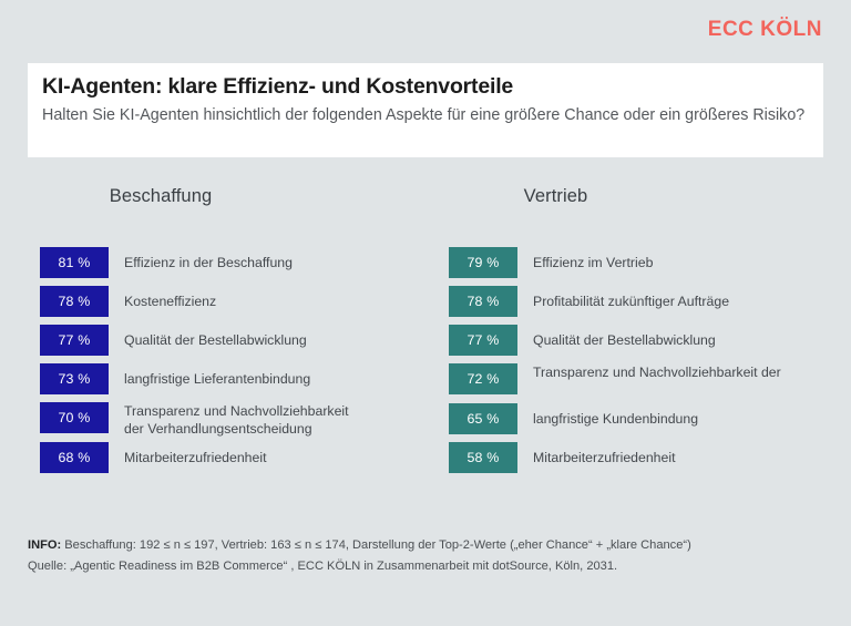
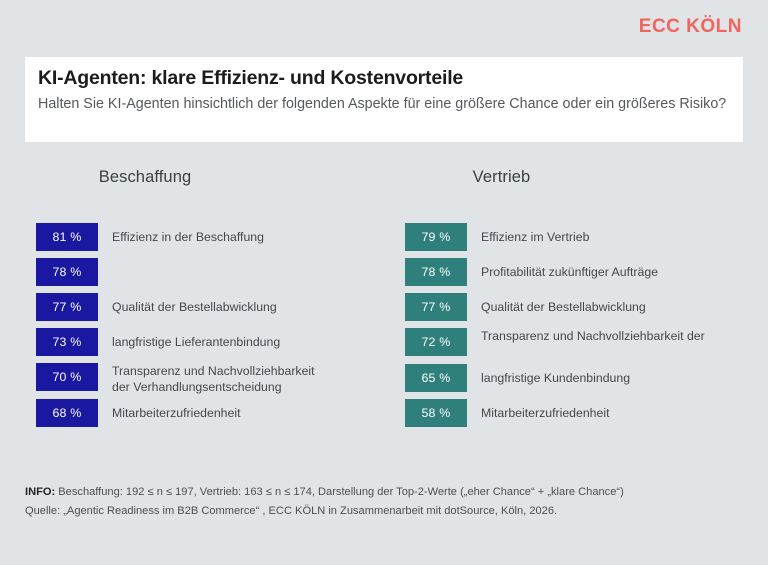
  ECC KÖLN
  KI-Agenten: klare Effizienz- und Kostenvorteile
  Halten Sie KI-Agenten hinsichtlich der folgenden Aspekte für eine größere Chance oder ein größeres Risiko?
  Beschaffung
  81 %
  Effizienz in der Beschaffung
  78 %
- Kosteneffizienz
  77 %
  Qualität der Bestellabwicklung
  73 %
  langfristige Lieferantenbindung
  70 %
  Transparenz und Nachvollziehbarkeit
  der Verhandlungsentscheidung
  68 %
  Mitarbeiterzufriedenheit
  Vertrieb
  79 %
  Effizienz im Vertrieb
  78 %
  Profitabilität zukünftiger Aufträge
  77 %
  Qualität der Bestellabwicklung
  72 %
  Transparenz und Nachvollziehbarkeit der
  65 %
  langfristige Kundenbindung
  58 %
  Mitarbeiterzufriedenheit
  INFO: Beschaffung: 192 ≤ n ≤ 197, Vertrieb: 163 ≤ n ≤ 174, Darstellung der Top-2-Werte („eher Chance“ + „klare Chance“)
- Quelle: „Agentic Readiness im B2B Commerce“ , ECC KÖLN in Zusammenarbeit mit dotSource, Köln, 2031.
+ Quelle: „Agentic Readiness im B2B Commerce“ , ECC KÖLN in Zusammenarbeit mit dotSource, Köln, 2026.
